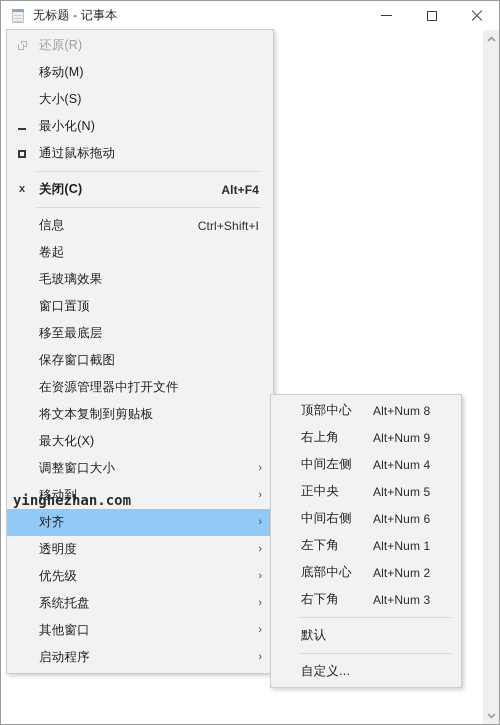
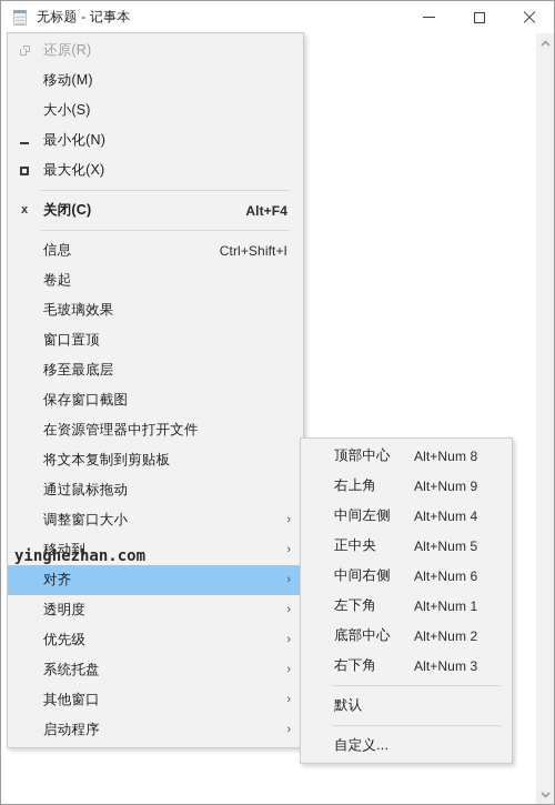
  无标题 - 记事本
  还原(R)
  移动(M)
  大小(S)
  最小化(N)
- 通过鼠标拖动
+ 最大化(X)
  x
  关闭(C)
  Alt+F4
  信息
  Ctrl+Shift+I
  卷起
  毛玻璃效果
  窗口置顶
  移至最底层
  保存窗口截图
  在资源管理器中打开文件
  将文本复制到剪贴板
- 最大化(X)
+ 通过鼠标拖动
  调整窗口大小
  ›
  移动到
  ›
  对齐
  ›
  透明度
  ›
  优先级
  ›
  系统托盘
  ›
  其他窗口
  ›
  启动程序
  ›
  顶部中心
  Alt+Num 8
  右上角
  Alt+Num 9
  中间左侧
  Alt+Num 4
  正中央
  Alt+Num 5
  中间右侧
  Alt+Num 6
  左下角
  Alt+Num 1
  底部中心
  Alt+Num 2
  右下角
  Alt+Num 3
  默认
  自定义...
  yinghezhan.com
